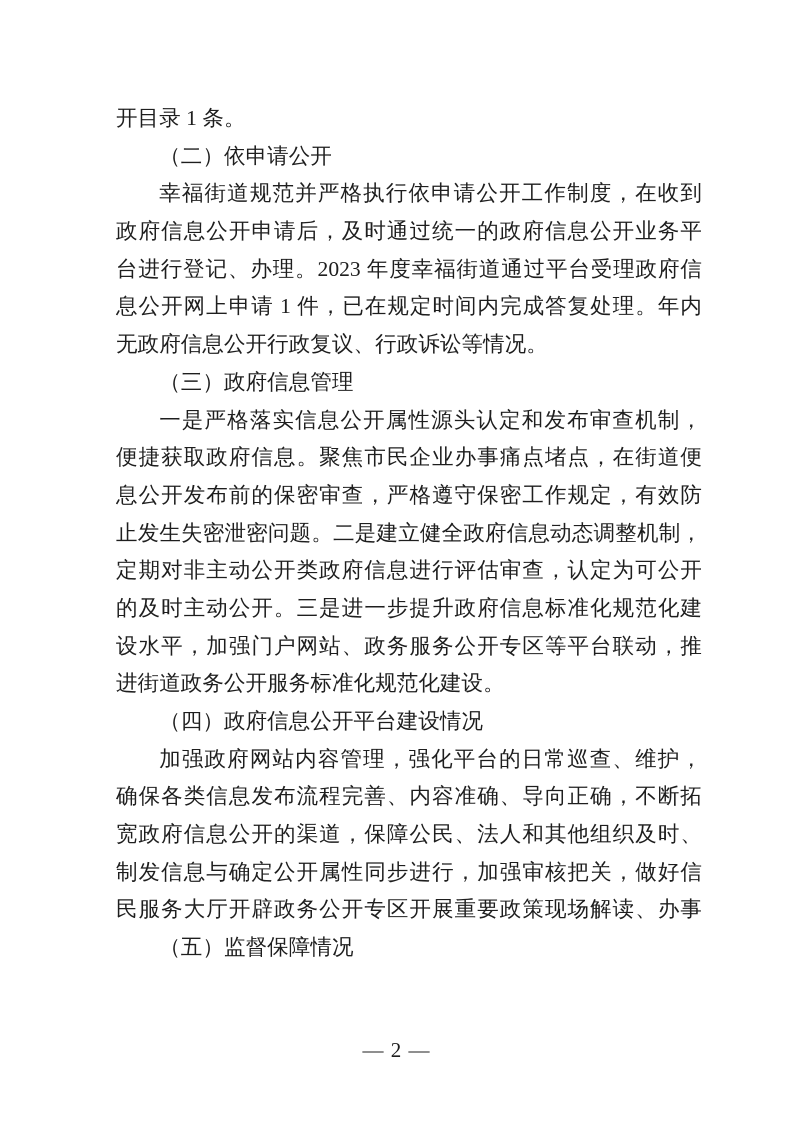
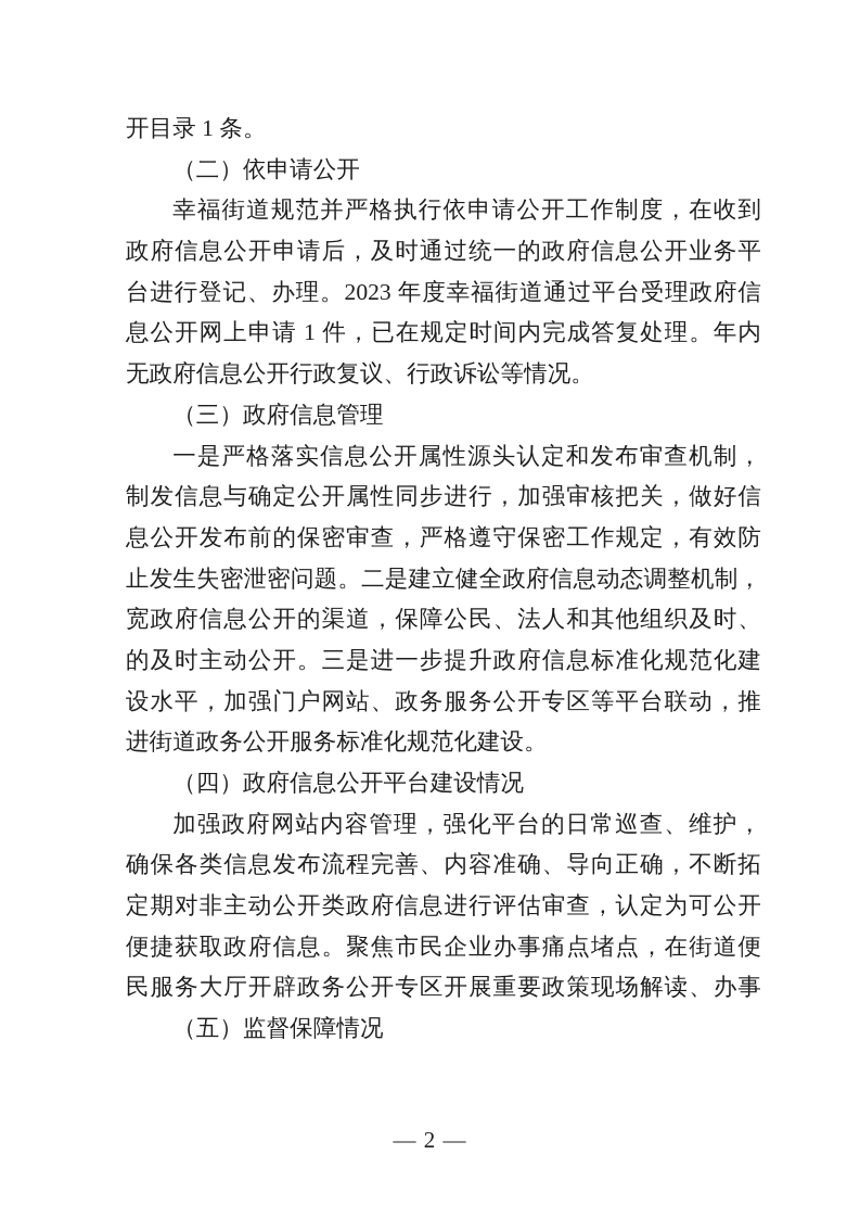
  开目录 1 条。
  （二）依申请公开
  幸福街道规范并严格执行依申请公开工作制度，在收到
  政府信息公开申请后，及时通过统一的政府信息公开业务平
  台进行登记、办理。2023 年度幸福街道通过平台受理政府信
  息公开网上申请 1 件，已在规定时间内完成答复处理。年内
  无政府信息公开行政复议、行政诉讼等情况。
  （三）政府信息管理
  一是严格落实信息公开属性源头认定和发布审查机制，
- 便捷获取政府信息。聚焦市民企业办事痛点堵点，在街道便
+ 制发信息与确定公开属性同步进行，加强审核把关，做好信
  息公开发布前的保密审查，严格遵守保密工作规定，有效防
  止发生失密泄密问题。二是建立健全政府信息动态调整机制，
- 定期对非主动公开类政府信息进行评估审查，认定为可公开
+ 宽政府信息公开的渠道，保障公民、法人和其他组织及时、
  的及时主动公开。三是进一步提升政府信息标准化规范化建
  设水平，加强门户网站、政务服务公开专区等平台联动，推
  进街道政务公开服务标准化规范化建设。
  （四）政府信息公开平台建设情况
  加强政府网站内容管理，强化平台的日常巡查、维护，
  确保各类信息发布流程完善、内容准确、导向正确，不断拓
- 宽政府信息公开的渠道，保障公民、法人和其他组织及时、
+ 定期对非主动公开类政府信息进行评估审查，认定为可公开
- 制发信息与确定公开属性同步进行，加强审核把关，做好信
+ 便捷获取政府信息。聚焦市民企业办事痛点堵点，在街道便
  民服务大厅开辟政务公开专区开展重要政策现场解读、办事
  （五）监督保障情况
  — 2 —
